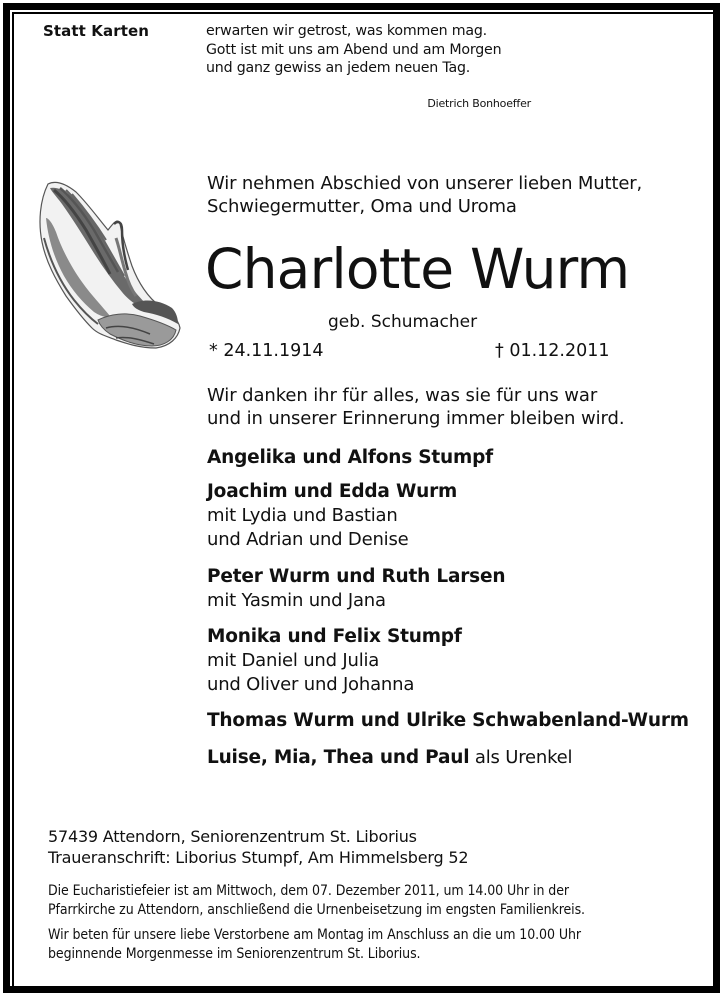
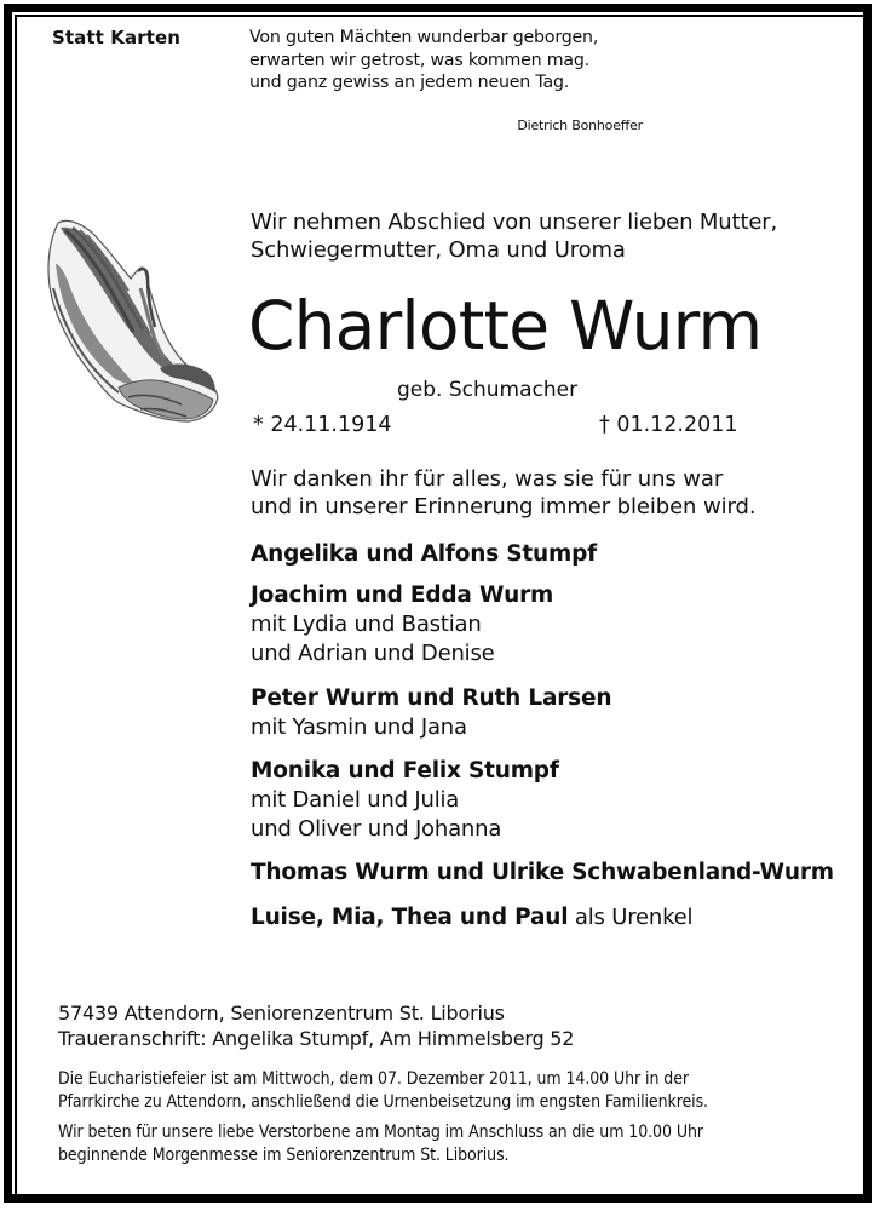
  Statt Karten
+ Von guten Mächten wunderbar geborgen,
  erwarten wir getrost, was kommen mag.
- Gott ist mit uns am Abend und am Morgen
  und ganz gewiss an jedem neuen Tag.
  Dietrich Bonhoeffer
  Wir nehmen Abschied von unserer lieben Mutter,
  Schwiegermutter, Oma und Uroma
  Charlotte Wurm
  geb. Schumacher
  * 24.11.1914
  † 01.12.2011
  Wir danken ihr für alles, was sie für uns war
  und in unserer Erinnerung immer bleiben wird.
  Angelika und Alfons Stumpf
  Joachim und Edda Wurm
  mit Lydia und Bastian
  und Adrian und Denise
  Peter Wurm und Ruth Larsen
  mit Yasmin und Jana
  Monika und Felix Stumpf
  mit Daniel und Julia
  und Oliver und Johanna
  Thomas Wurm und Ulrike Schwabenland-Wurm
  Luise, Mia, Thea und Paul als Urenkel
  57439 Attendorn, Seniorenzentrum St. Liborius
- Traueranschrift: Liborius Stumpf, Am Himmelsberg 52
+ Traueranschrift: Angelika Stumpf, Am Himmelsberg 52
  Die Eucharistiefeier ist am Mittwoch, dem 07. Dezember 2011, um 14.00 Uhr in der
  Pfarrkirche zu Attendorn, anschließend die Urnenbeisetzung im engsten Familienkreis.
  Wir beten für unsere liebe Verstorbene am Montag im Anschluss an die um 10.00 Uhr
  beginnende Morgenmesse im Seniorenzentrum St. Liborius.
